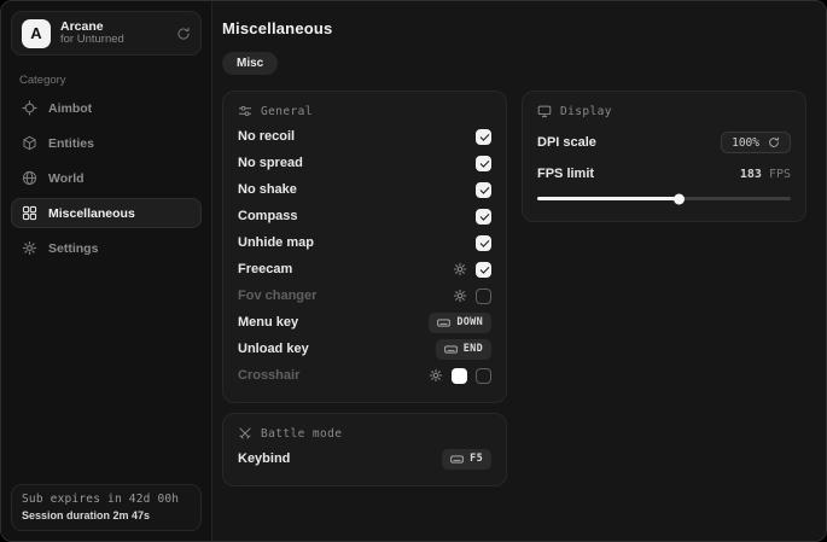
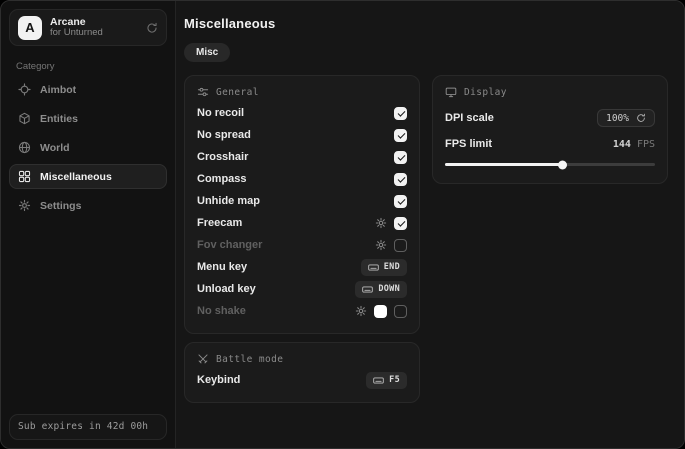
  A
  Arcane
  for Unturned
  Category
  Aimbot
  Entities
  World
  Miscellaneous
  Settings
  Sub expires in 42d 00h
- Session duration 2m 47s
  Miscellaneous
  Misc
  General
  No recoil
  No spread
- No shake
+ Crosshair
  Compass
  Unhide map
  Freecam
  Fov changer
  Menu key
- DOWN
+ END
  Unload key
- END
+ DOWN
- Crosshair
+ No shake
  Battle mode
  Keybind
  F5
  Display
  DPI scale
  100%
  FPS limit
- 183 FPS
+ 144 FPS
